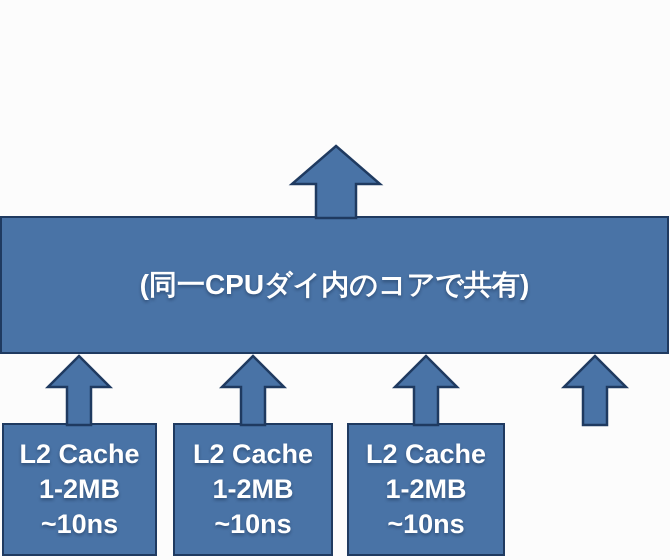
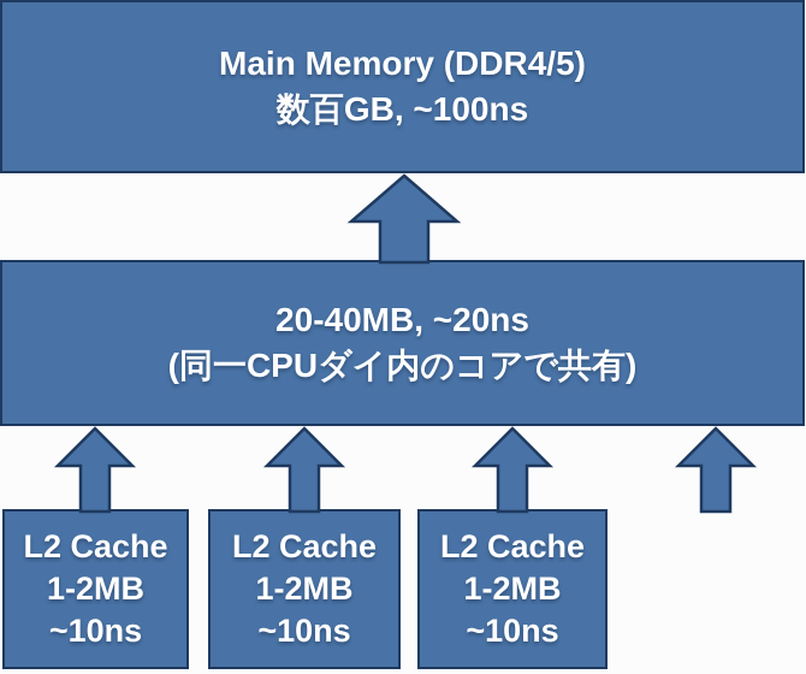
+ Main Memory (DDR4/5)
+ 数百GB, ~100ns
+ 20-40MB, ~20ns
  (同一CPUダイ内のコアで共有)
  L2 Cache
  1-2MB
  ~10ns
  L2 Cache
  1-2MB
  ~10ns
  L2 Cache
  1-2MB
  ~10ns
